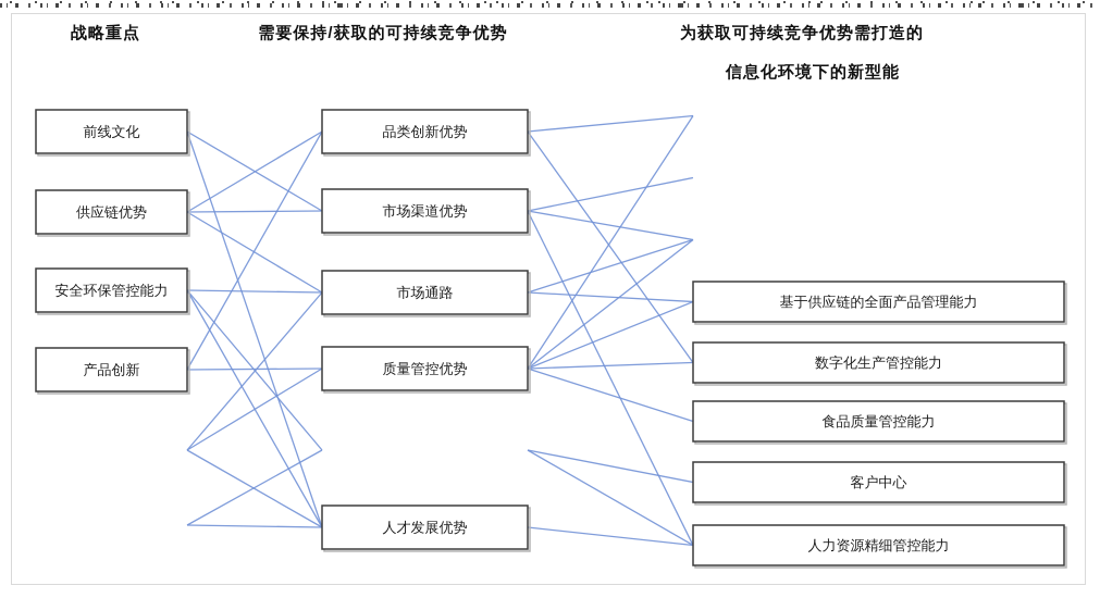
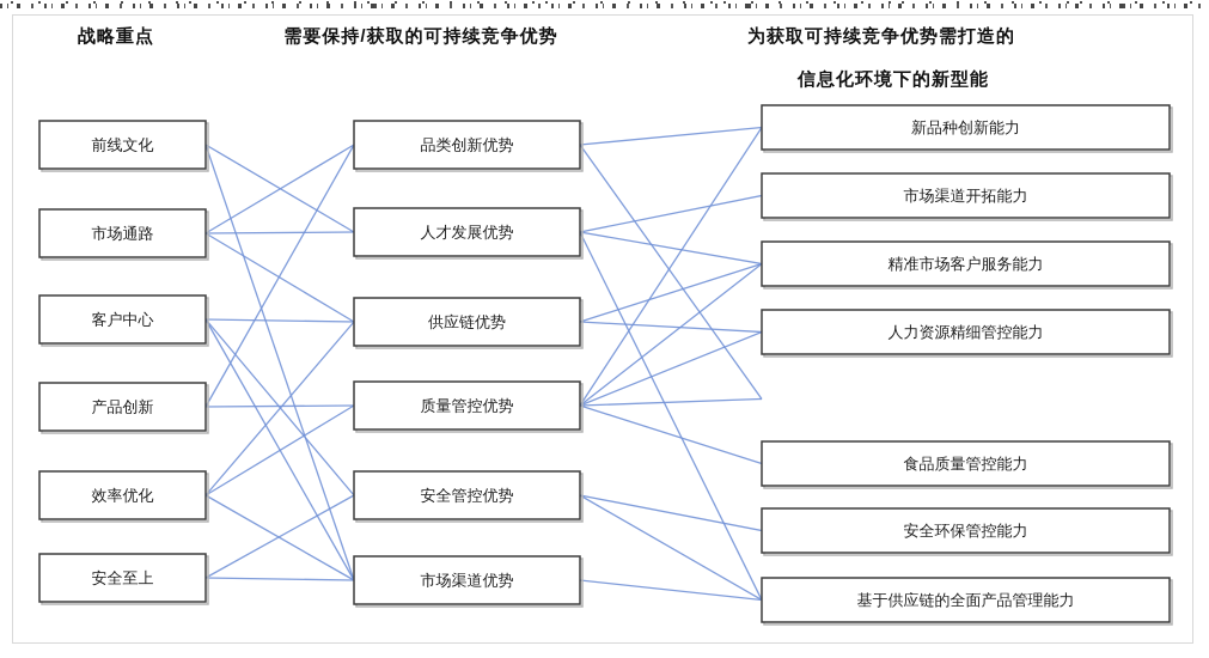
  战略重点
  需要保持/获取的可持续竞争优势
  为获取可持续竞争优势需打造的
  信息化环境下的新型能
  前线文化
- 供应链优势
+ 市场通路
- 安全环保管控能力
+ 客户中心
  产品创新
+ 效率优化
+ 安全至上
  品类创新优势
- 市场渠道优势
+ 人才发展优势
- 市场通路
+ 供应链优势
  质量管控优势
+ 安全管控优势
- 人才发展优势
+ 市场渠道优势
+ 新品种创新能力
+ 市场渠道开拓能力
+ 精准市场客户服务能力
- 基于供应链的全面产品管理能力
+ 人力资源精细管控能力
- 数字化生产管控能力
  食品质量管控能力
- 客户中心
+ 安全环保管控能力
- 人力资源精细管控能力
+ 基于供应链的全面产品管理能力
